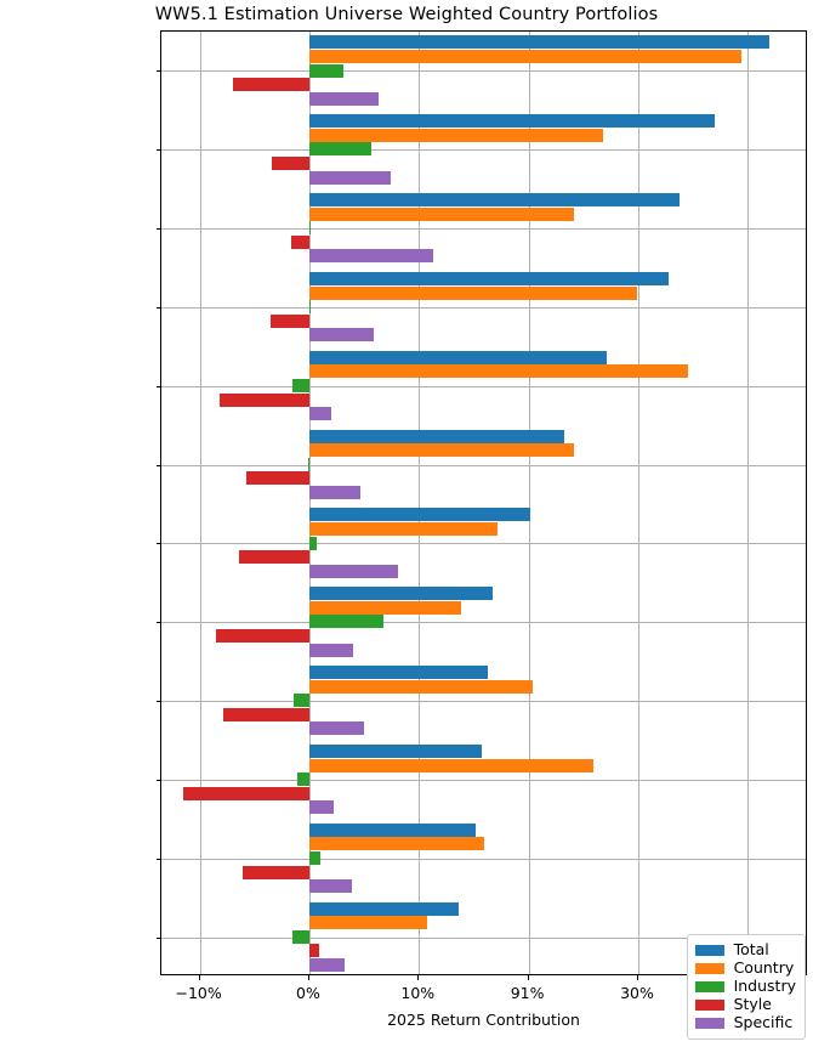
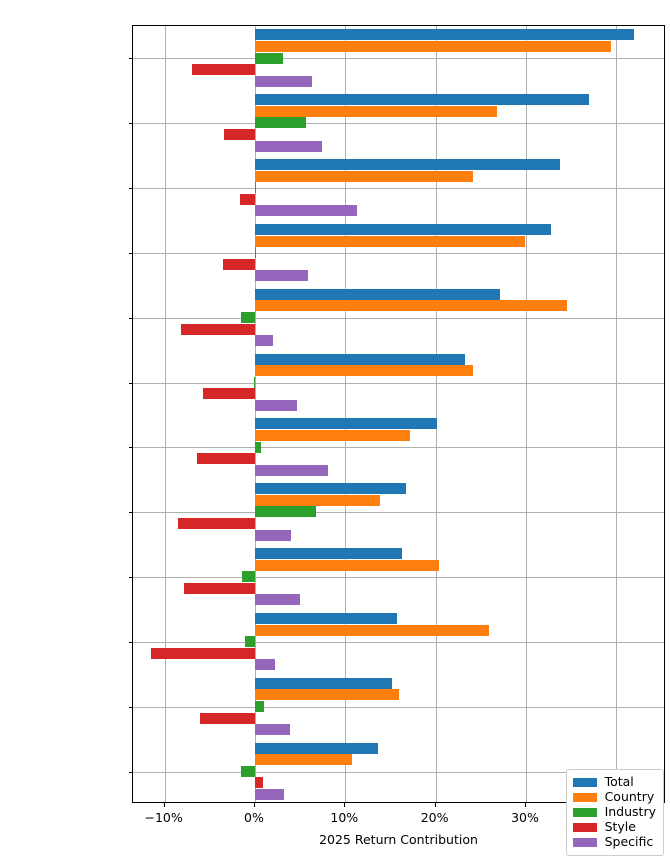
- WW5.1 Estimation Universe Weighted Country Portfolios
  −10%
  0%
  10%
- 91%
+ 20%
  30%
  2025 Return Contribution
  Total
  Country
  Industry
  Style
  Specific
